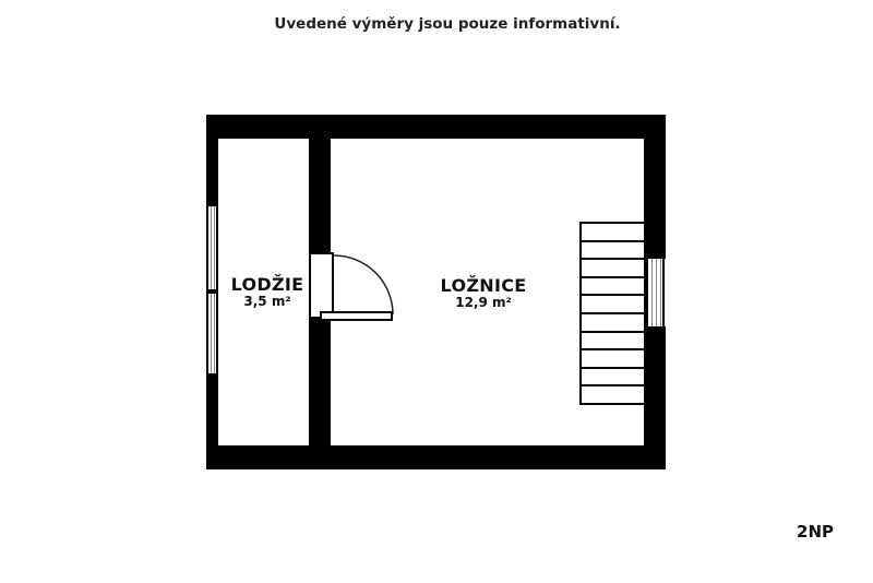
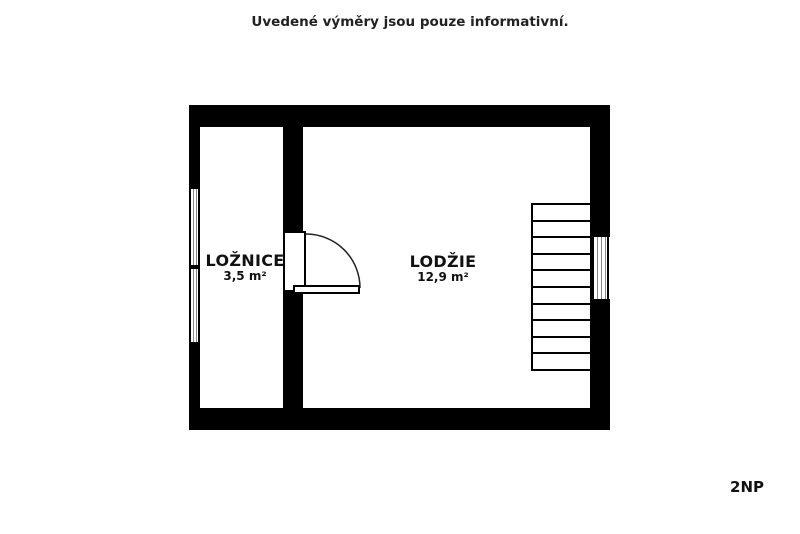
  Uvedené výměry jsou pouze informativní.
- LODŽIE
+ LOŽNICE
  3,5 m²
- LOŽNICE
+ LODŽIE
  12,9 m²
  2NP
